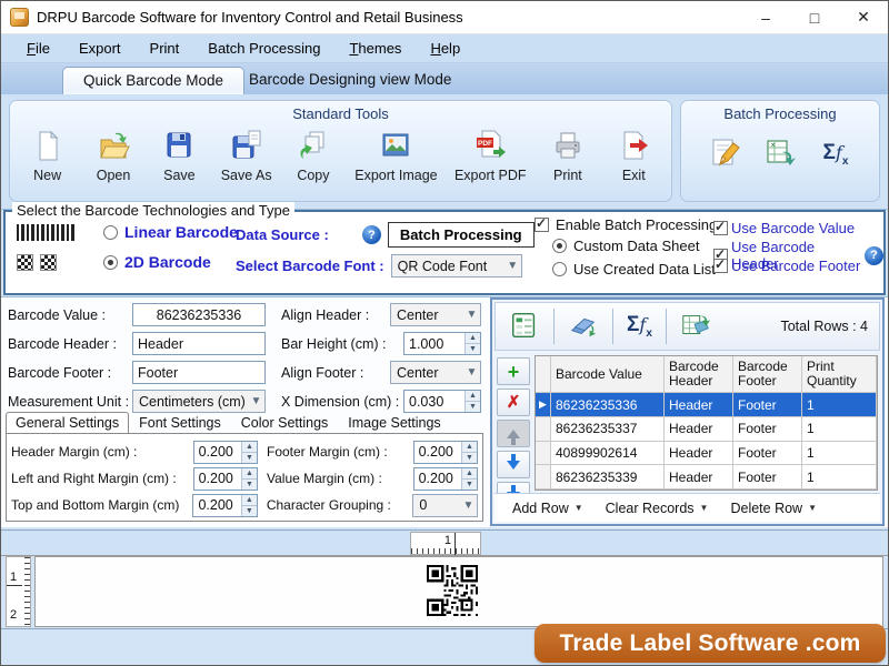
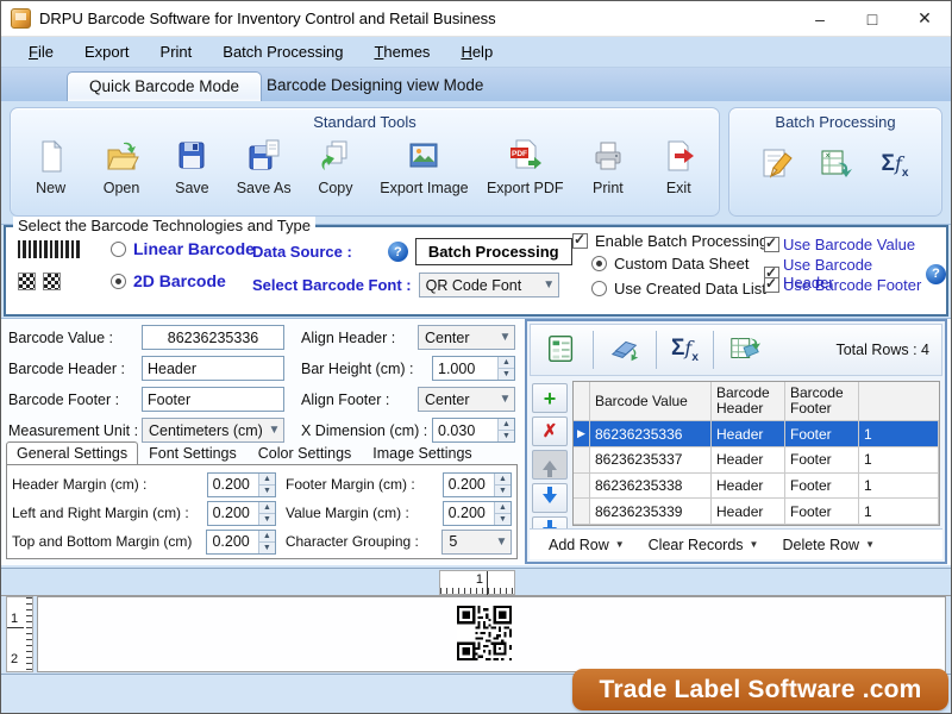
  DRPU Barcode Software for Inventory Control and Retail Business
  –
  □
  ✕
  File
  Export
  Print
  Batch Processing
  Themes
  Help
  Quick Barcode Mode
  Barcode Designing view Mode
  Standard Tools
  New
  Open
  Save
  Save As
  Copy
  Export Image
  Export PDF
  Print
  Exit
  Batch Processing
  Σfx
  Select the Barcode Technologies and Type
  Linear Barcode
  2D Barcode
  Data Source :
  ?
  Batch Processing
  Select Barcode Font :
  QR Code Font
  ▼
  Enable Batch Processin
  Custom Data Sheet
  Use Created Data Lis
  Use Barcode Value
  Use Barcode Header
  ?
  Use Barcode Footer
  Barcode Value :
  86236235336
  Barcode Header :
  Header
  Barcode Footer :
  Footer
  Measurement Unit :
  Centimeters (cm)
  ▼
  Align Header :
  Center
  ▼
  Bar Height (cm) :
  1.000
  Align Footer :
  Center
  ▼
  X Dimension (cm) :
  0.030
  General Settings
  Font Settings
  Color Settings
  Image Settings
  Header Margin (cm) :
  0.200
  Footer Margin (cm) :
  0.200
  Left and Right Margin (cm) :
  0.200
  Value Margin (cm) :
  0.200
  Top and Bottom Margin (cm)
  0.200
  Character Grouping :
- 0
+ 5
  ▼
  Σfx
  Total Rows : 4
  +
  ✗
  Barcode Value
  Barcode Header
  Barcode Footer
- Print Quantity
  ▶
  86236235336
  Header
  Footer
  1
  86236235337
  Header
  Footer
  1
- 40899902614
+ 86236235338
  Header
  Footer
  1
  86236235339
  Header
  Footer
  1
  Add Row
  ▼
  Clear Records
  ▼
  Delete Row
  ▼
  1
  1
  2
  Trade Label Software .com
